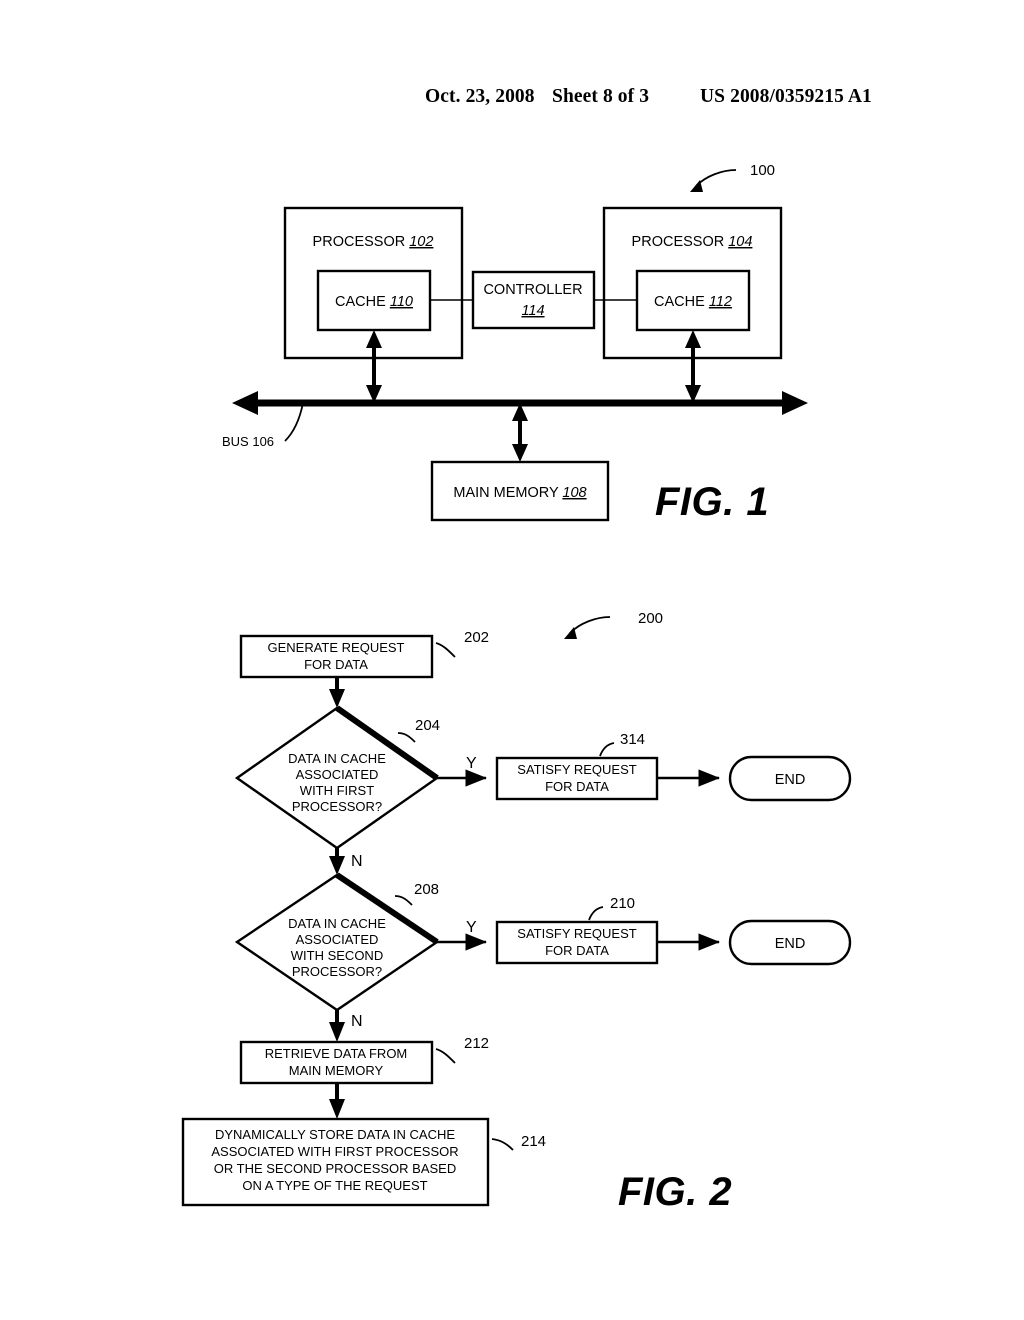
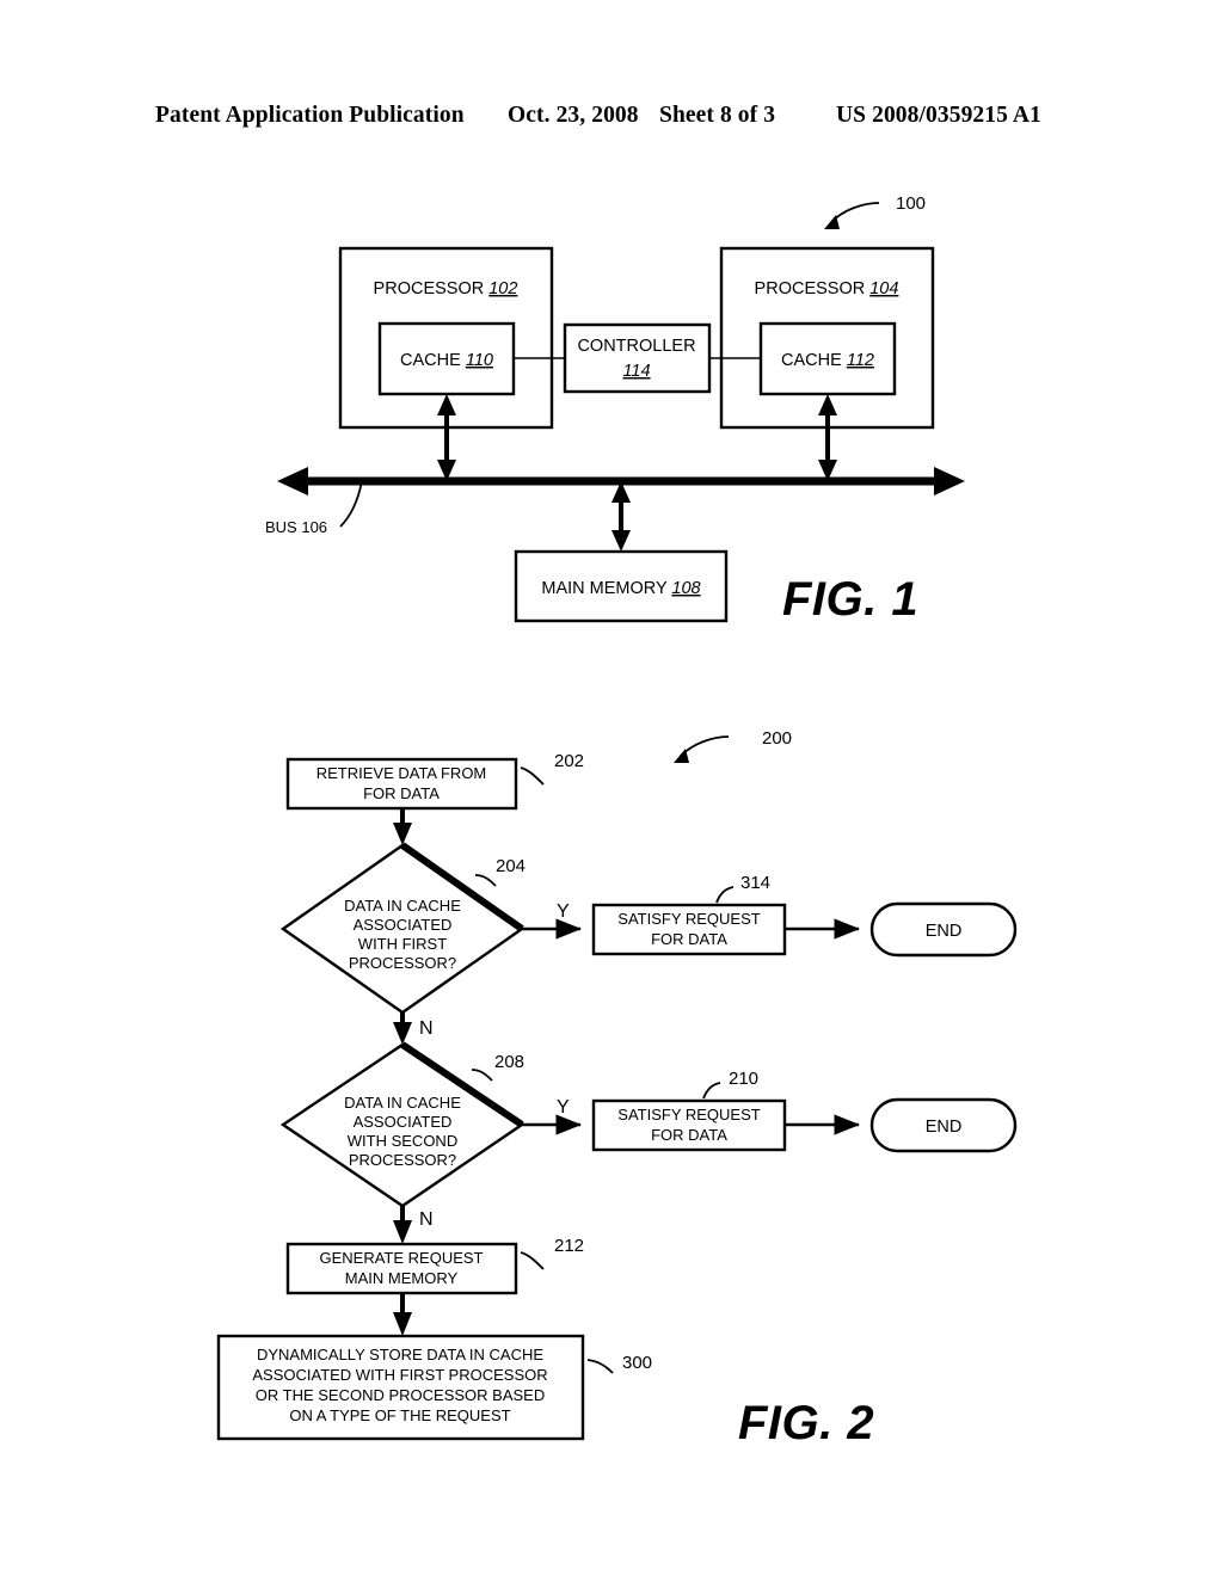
+ Patent Application Publication
  Oct. 23, 2008
  Sheet 8 of 3
  US 2008/0359215 A1
  100
  PROCESSOR 102
  CACHE 110
  CONTROLLER
  114
  PROCESSOR 104
  CACHE 112
  BUS 106
  MAIN MEMORY 108
  FIG. 1
  200
- GENERATE REQUEST
+ RETRIEVE DATA FROM
  FOR DATA
  202
  DATA IN CACHE
  ASSOCIATED
  WITH FIRST
  PROCESSOR?
  204
  Y
  SATISFY REQUEST
  FOR DATA
  314
  END
  N
  DATA IN CACHE
  ASSOCIATED
  WITH SECOND
  PROCESSOR?
  208
  Y
  SATISFY REQUEST
  FOR DATA
  210
  END
  N
- RETRIEVE DATA FROM
+ GENERATE REQUEST
  MAIN MEMORY
  212
  DYNAMICALLY STORE DATA IN CACHE
  ASSOCIATED WITH FIRST PROCESSOR
  OR THE SECOND PROCESSOR BASED
  ON A TYPE OF THE REQUEST
- 214
+ 300
  FIG. 2
